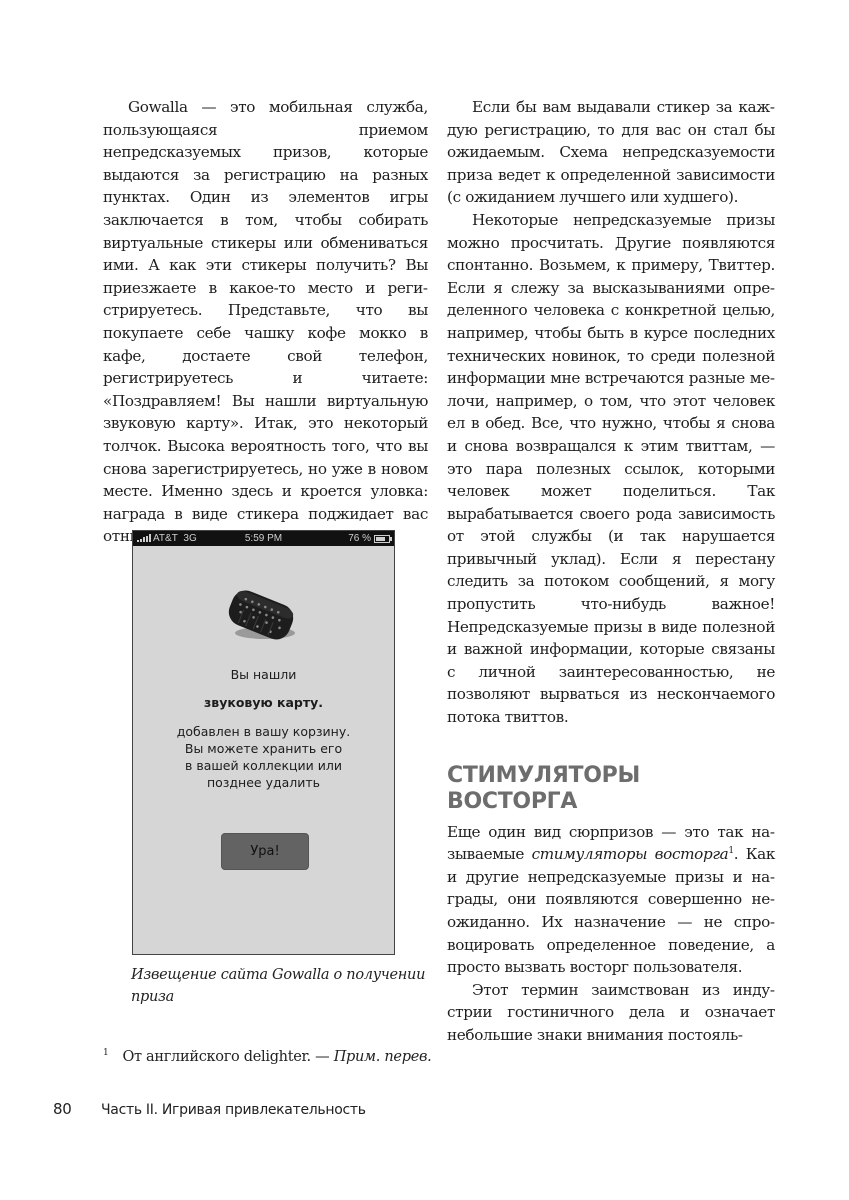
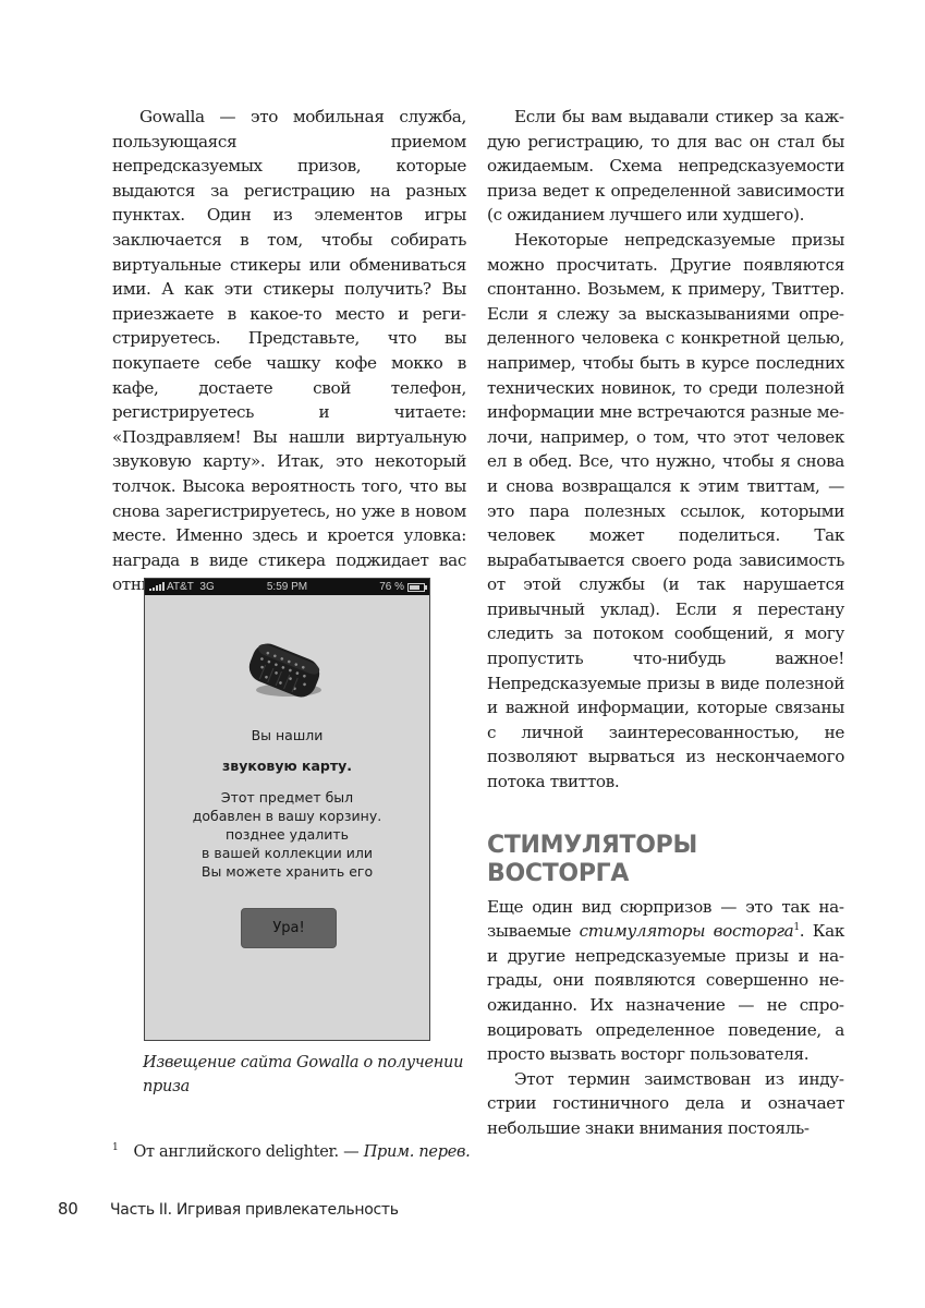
  Gowalla — это мобильная служба, пользующаяся приемом непредсказуемых призов, которые выдаются за регистра­цию на разных пунктах. Один из элемен­тов игры заключается в том, чтобы соби­рать виртуальные стикеры или обмени­ваться ими. А как эти стикеры получить? Вы приезжаете в какое-то место и реги­стрируетесь. Представьте, что вы покупа­ете себе чашку кофе мокко в кафе, доста­ете свой телефон, регистрируетесь и чи­таете: «Поздравляем! Вы нашли вирту­альную звуковую карту». Итак, это неко­торый толчок. Высока вероятность того, что вы снова зарегистрируетесь, но уже в новом месте. Именно здесь и кроется уловка: награда в виде стикера поджидает вас отн
  AT&T 3G
  5:59 PM
  76 %
  Вы нашли
  звуковую карту.
+ Этот предмет был
  добавлен в вашу корзину.
- Вы можете хранить его
+ позднее удалить
  в вашей коллекции или
- позднее удалить
+ Вы можете хранить его
  Ура!
  Извещение сайта Gowalla о получении приза
  Если бы вам выдавали стикер за каж­дую регистрацию, то для вас он стал бы ожидаемым. Схема непредсказуемости приза ведет к определенной зависимости (с ожиданием лучшего или худшего).
  Некоторые непредсказуемые призы можно просчитать. Другие появляются спонтанно. Возьмем, к примеру, Твиттер. Если я слежу за высказываниями опре­деленного человека с конкретной целью, например, чтобы быть в курсе последних технических новинок, то среди полезной информации мне встречаются разные ме­лочи, например, о том, что этот человек ел в обед. Все, что нужно, чтобы я снова и снова возвращался к этим твиттам, — это пара полезных ссылок, которыми человек может поделиться. Так вырабатывается своего рода зависимость от этой службы (и так нарушается привычный уклад). Если я перестану следить за потоком со­общений, я могу пропустить что-нибудь важное! Непредсказуемые призы в виде полезной и важной информации, кото­рые связаны с личной заинтересованно­стью, не позволяют вырваться из нескон­чаемого потока твиттов.
  СТИМУЛЯТОРЫ ВОСТОРГА
  Еще один вид сюрпризов — это так на­ываемые стимуляторы восторга1. Как и другие непредсказуемые призы и на­рады, они появляются совершенно не­жиданно. Их назначение — не спро­оцировать определенное поведение, а просто вызвать восторг пользователя.
  Этот термин заимствован из инду­стрии гостиничного дела и означает небольшие знаки внимания постоя­ль-
  1 От английского delighter. — Прим. перев.
  80 Часть II. Игривая привлекательность
